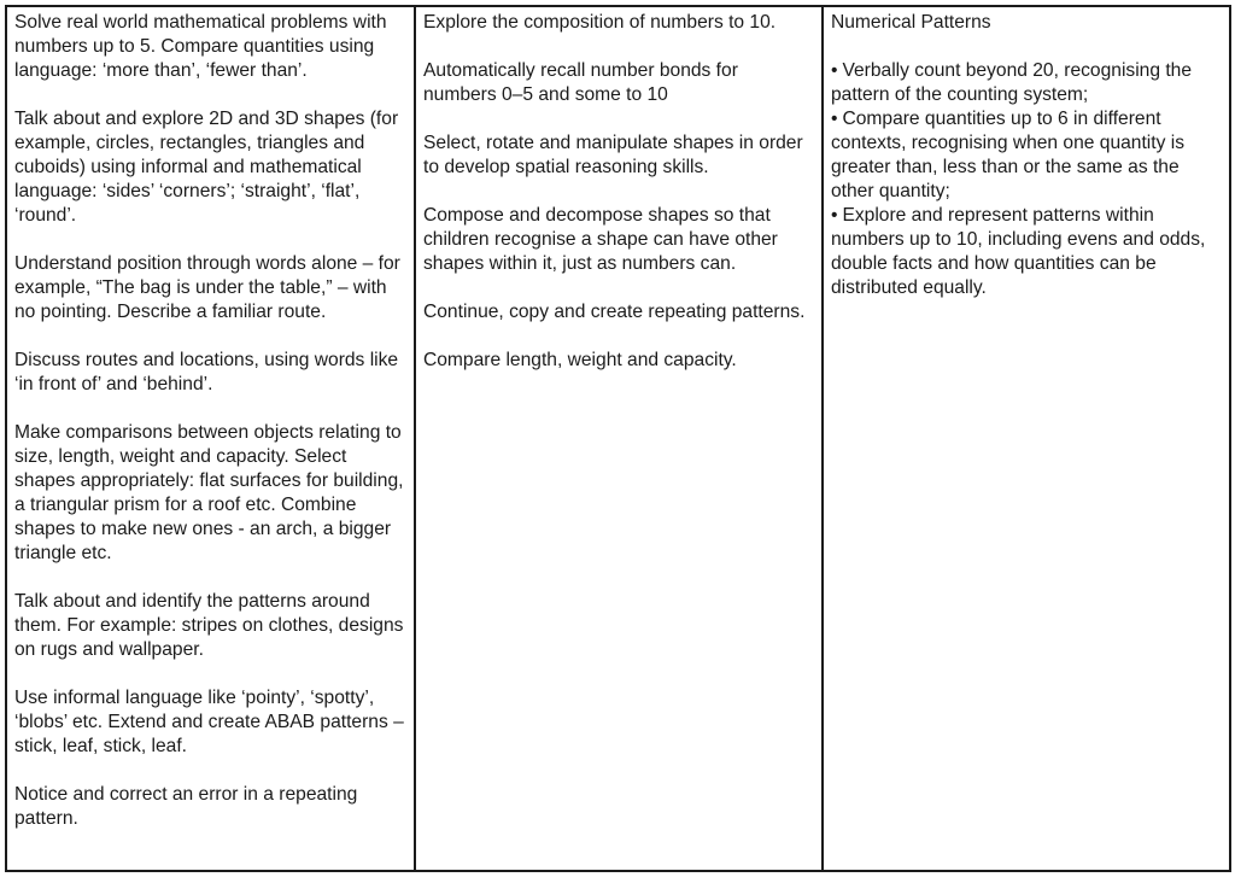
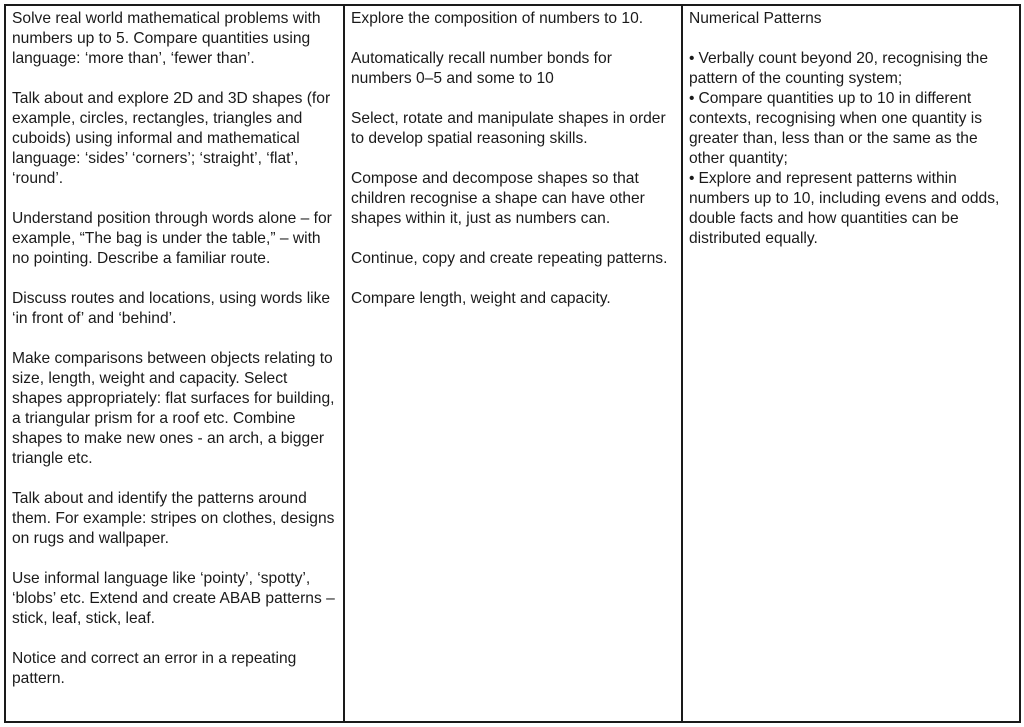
- Solve real world mathematical problems with numbers up to 5. Compare quantities using language: ‘more than’, ‘fewer than’. Talk about and explore 2D and 3D shapes (for example, circles, rectangles, triangles and cuboids) using informal and mathematical language: ‘sides’ ‘corners’; ‘straight’, ‘flat’, ‘round’. Understand position through words alone – for example, “The bag is under the table,” – with no pointing. Describe a familiar route. Discuss routes and locations, using words like ‘in front of’ and ‘behind’. Make comparisons between objects relating to size, length, weight and capacity. Select shapes appropriately: flat surfaces for building, a triangular prism for a roof etc. Combine shapes to make new ones - an arch, a bigger triangle etc. Talk about and identify the patterns around them. For example: stripes on clothes, designs on rugs and wallpaper. Use informal language like ‘pointy’, ‘spotty’, ‘blobs’ etc. Extend and create ABAB patterns – stick, leaf, stick, leaf. Notice and correct an error in a repeating pattern.	Explore the composition of numbers to 10. Automatically recall number bonds for numbers 0–5 and some to 10 Select, rotate and manipulate shapes in order to develop spatial reasoning skills. Compose and decompose shapes so that children recognise a shape can have other shapes within it, just as numbers can. Continue, copy and create repeating patterns. Compare length, weight and capacity.	Numerical Patterns • Verbally count beyond 20, recognising the pattern of the counting system; • Compare quantities up to 6 in different contexts, recognising when one quantity is greater than, less than or the same as the other quantity; • Explore and represent patterns within numbers up to 10, including evens and odds, double facts and how quantities can be distributed equally.
+ Solve real world mathematical problems with numbers up to 5. Compare quantities using language: ‘more than’, ‘fewer than’. Talk about and explore 2D and 3D shapes (for example, circles, rectangles, triangles and cuboids) using informal and mathematical language: ‘sides’ ‘corners’; ‘straight’, ‘flat’, ‘round’. Understand position through words alone – for example, “The bag is under the table,” – with no pointing. Describe a familiar route. Discuss routes and locations, using words like ‘in front of’ and ‘behind’. Make comparisons between objects relating to size, length, weight and capacity. Select shapes appropriately: flat surfaces for building, a triangular prism for a roof etc. Combine shapes to make new ones - an arch, a bigger triangle etc. Talk about and identify the patterns around them. For example: stripes on clothes, designs on rugs and wallpaper. Use informal language like ‘pointy’, ‘spotty’, ‘blobs’ etc. Extend and create ABAB patterns – stick, leaf, stick, leaf. Notice and correct an error in a repeating pattern.	Explore the composition of numbers to 10. Automatically recall number bonds for numbers 0–5 and some to 10 Select, rotate and manipulate shapes in order to develop spatial reasoning skills. Compose and decompose shapes so that children recognise a shape can have other shapes within it, just as numbers can. Continue, copy and create repeating patterns. Compare length, weight and capacity.	Numerical Patterns • Verbally count beyond 20, recognising the pattern of the counting system; • Compare quantities up to 10 in different contexts, recognising when one quantity is greater than, less than or the same as the other quantity; • Explore and represent patterns within numbers up to 10, including evens and odds, double facts and how quantities can be distributed equally.
